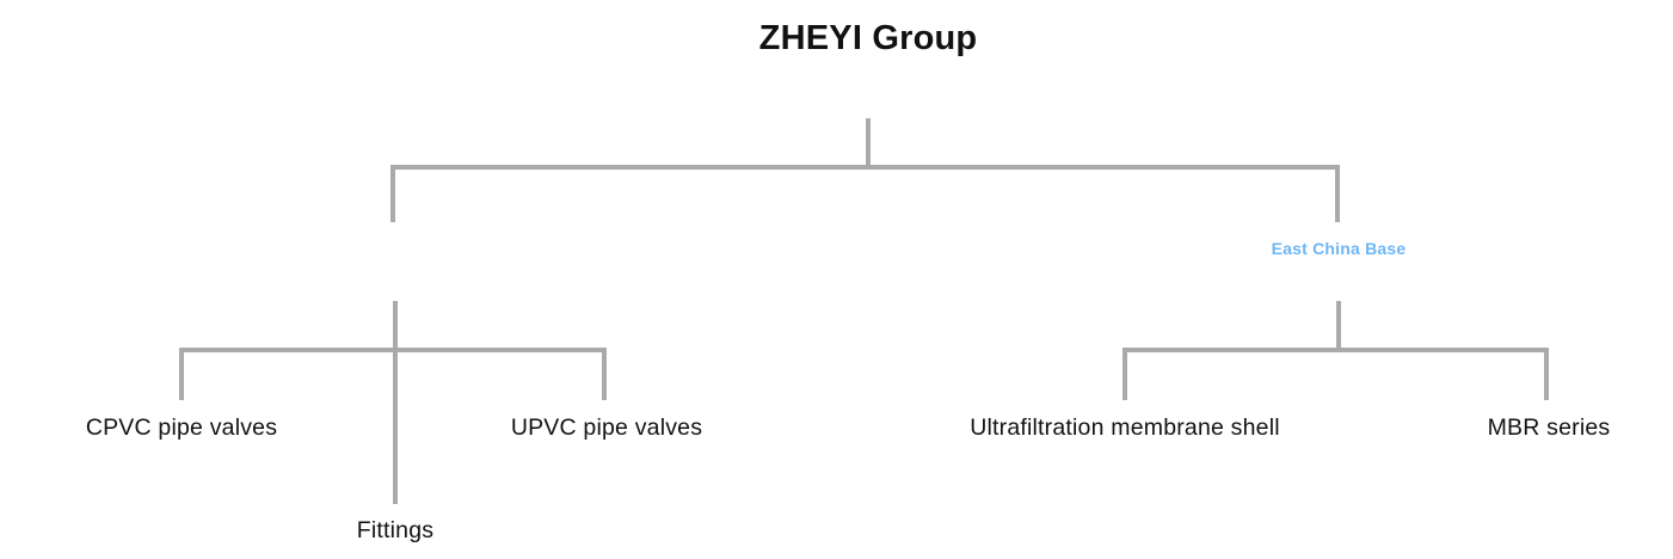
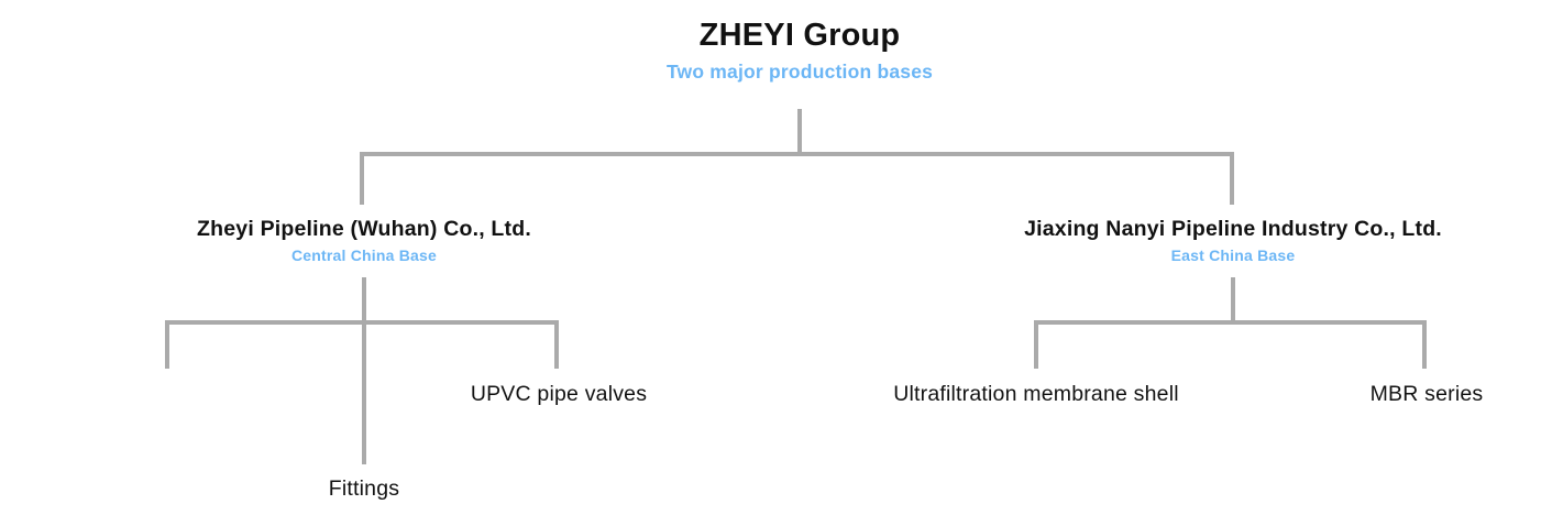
  ZHEYI Group
+ Two major production bases
+ Zheyi Pipeline (Wuhan) Co., Ltd.
+ Central China Base
+ Jiaxing Nanyi Pipeline Industry Co., Ltd.
  East China Base
- CPVC pipe valves
  UPVC pipe valves
  Ultrafiltration membrane shell
  MBR series
  Fittings
